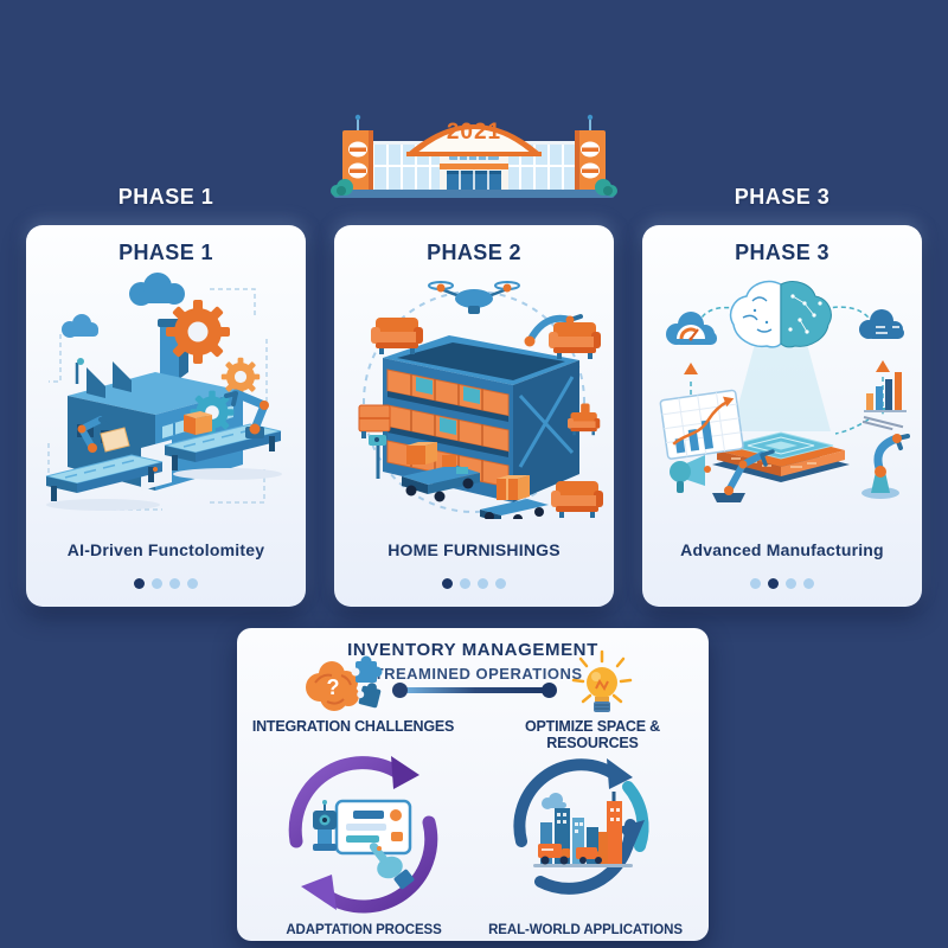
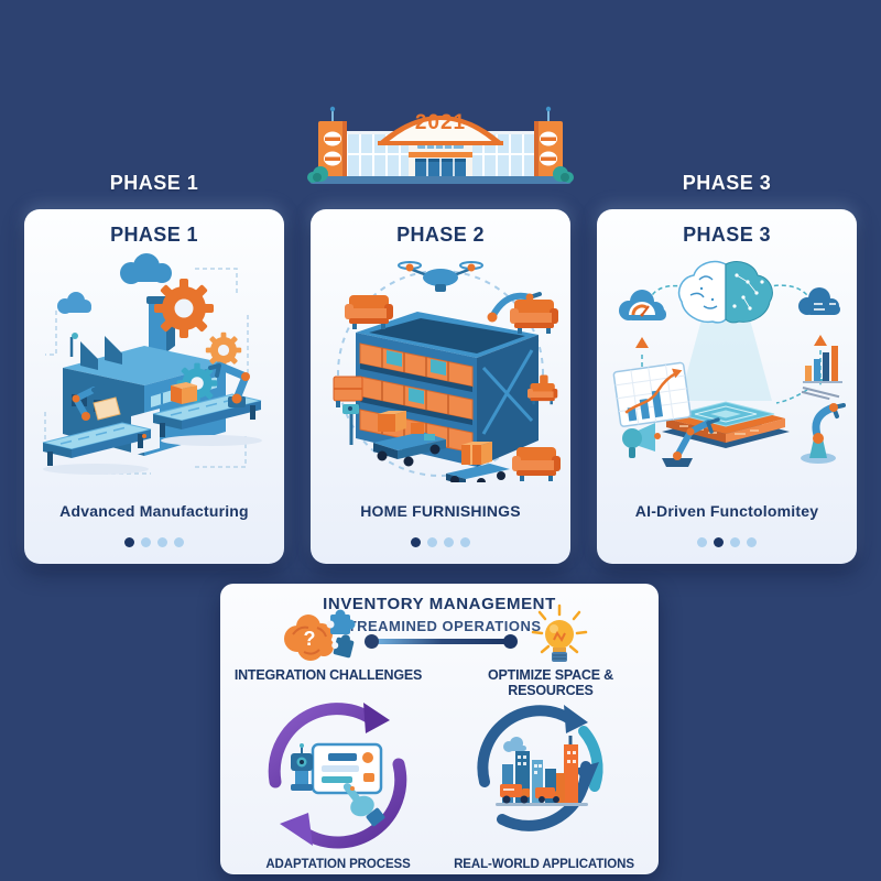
  2021
  PHASE 1
  PHASE 3
  PHASE 1
- AI-Driven Functolomitey
+ Advanced Manufacturing
  PHASE 2
  HOME FURNISHINGS
  PHASE 3
- Advanced Manufacturing
+ AI-Driven Functolomitey
  INVENTORY MANAGEMENT
  REAMINED OPERATIONS
  ?
  INTEGRATION CHALLENGES
  OPTIMIZE SPACE & RESOURCES
  ADAPTATION PROCESS
  REAL-WORLD APPLICATIONS
